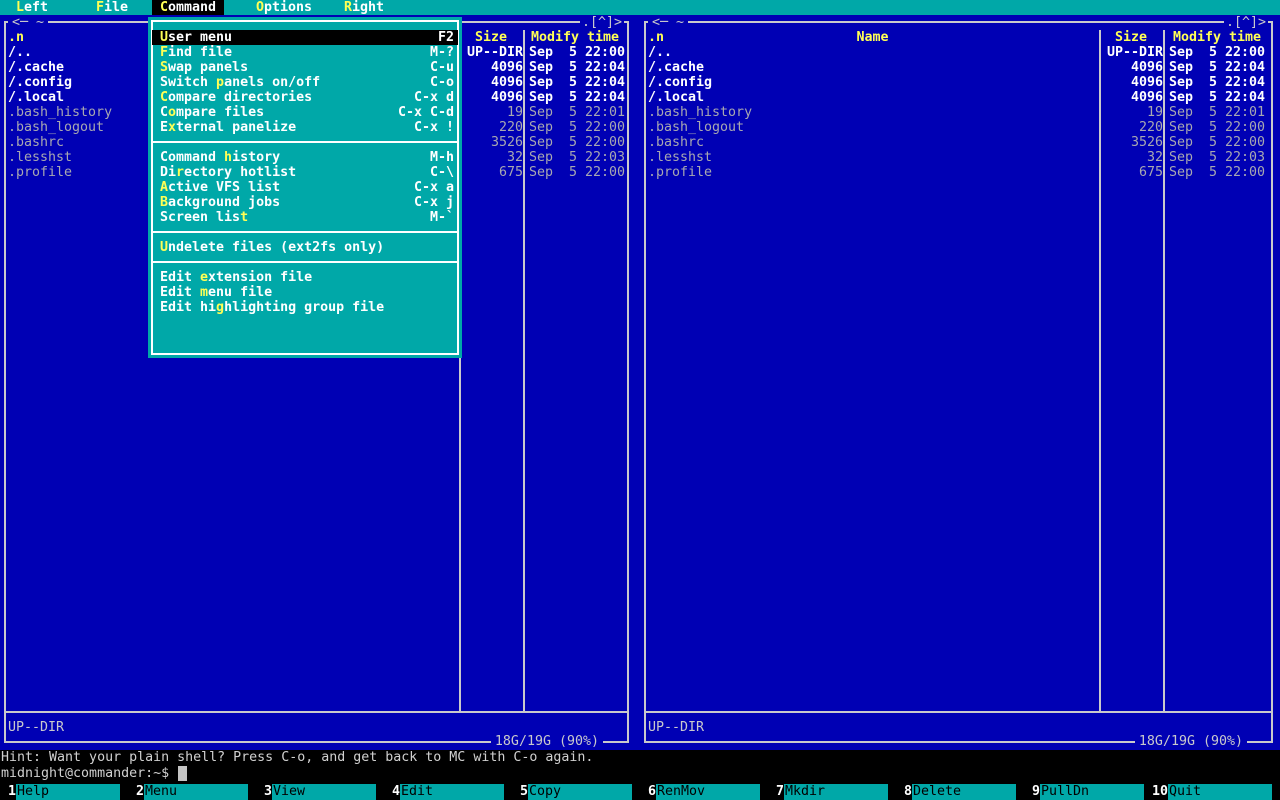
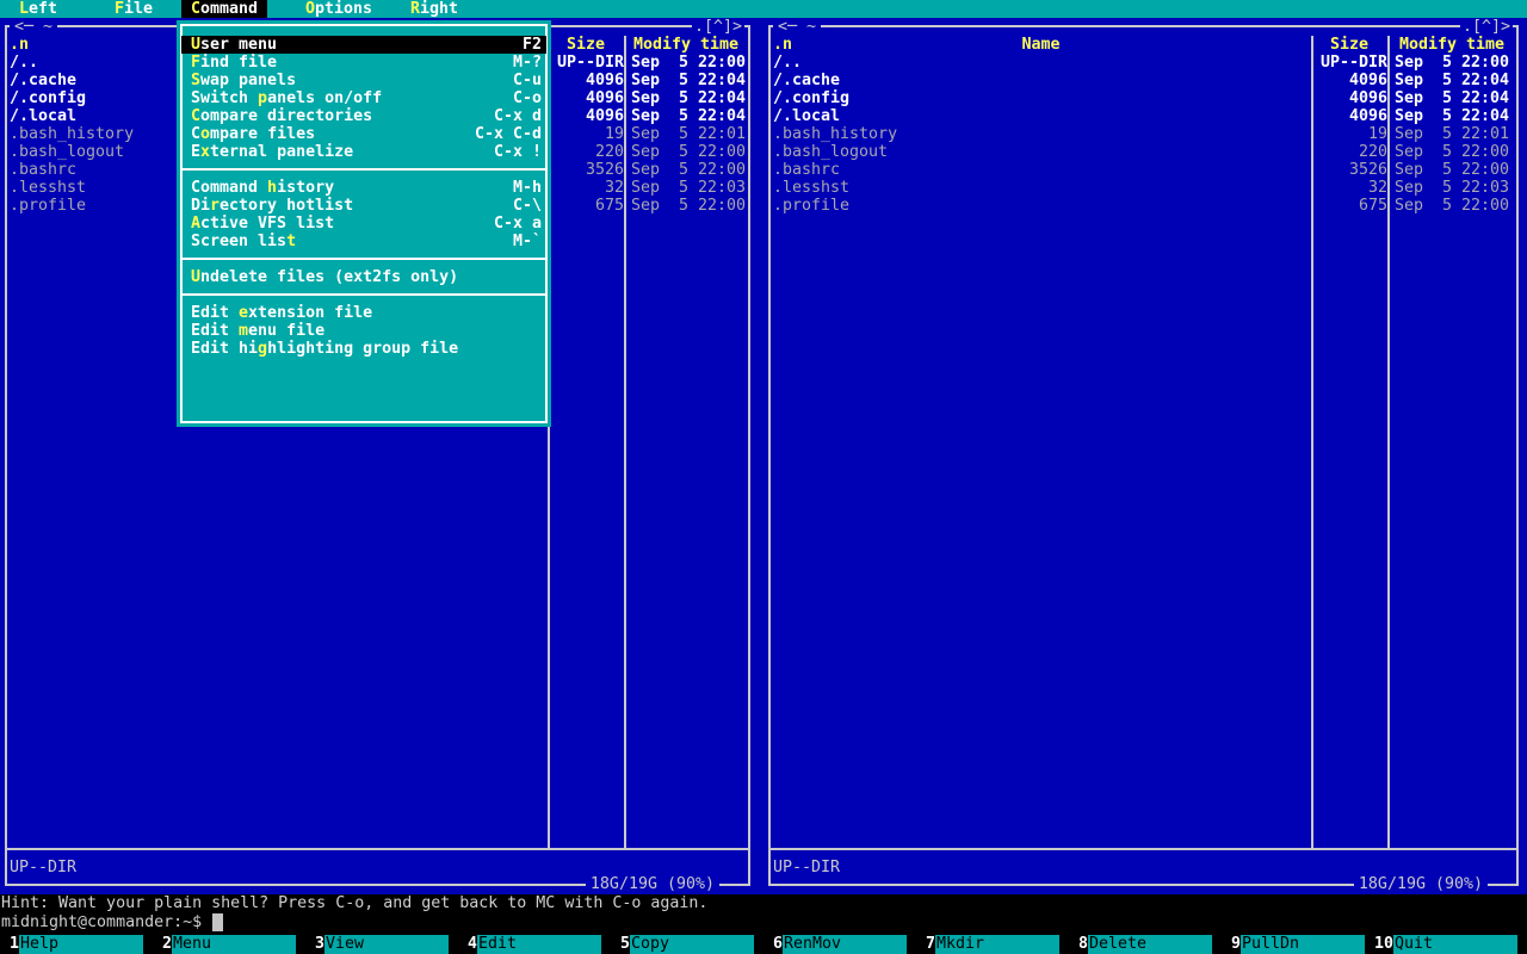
  Left
  File
  Command
  Options
  Right
  <─ ~
  .[^]>
  .n
  Size
  Modify time
  /..
  UP--DIR
  Sep 5 22:00
  /.cache
  4096
  Sep 5 22:04
  /.config
  4096
  Sep 5 22:04
  /.local
  4096
  Sep 5 22:04
  .bash_history
  19
  Sep 5 22:01
  .bash_logout
  220
  Sep 5 22:00
  .bashrc
  3526
  Sep 5 22:00
  .lesshst
  32
  Sep 5 22:03
  .profile
  675
  Sep 5 22:00
  UP--DIR
  18G/19G (90%)
  <─ ~
  .[^]>
  .n
  Name
  Size
  Modify time
  /..
  UP--DIR
  Sep 5 22:00
  /.cache
  4096
  Sep 5 22:04
  /.config
  4096
  Sep 5 22:04
  /.local
  4096
  Sep 5 22:04
  .bash_history
  19
  Sep 5 22:01
  .bash_logout
  220
  Sep 5 22:00
  .bashrc
  3526
  Sep 5 22:00
  .lesshst
  32
  Sep 5 22:03
  .profile
  675
  Sep 5 22:00
  UP--DIR
  18G/19G (90%)
  U
  ser menu
  F2
  F
  ind file
  M-?
  S
  wap panels
  C-u
  Switch
  p
  anels on/off
  C-o
  C
  ompare directories
  C-x d
  C
  o
  mpare files
  C-x C-d
  E
  x
  ternal panelize
  C-x !
  Command
  h
  istory
  M-h
  Di
  r
  ectory hotlist
  C-\
  A
  ctive VFS list
  C-x a
- B
- ackground jobs
- C-x j
  Screen lis
  t
  M-`
  U
  ndelete files (ext2fs only)
  Edit
  e
  xtension file
  Edit
  m
  enu file
  Edit hi
  g
  hlighting group file
  Hint: Want your plain shell? Press C-o, and get back to MC with C-o again.
  midnight@commander:~$
  1
  Help
  2
  Menu
  3
  View
  4
  Edit
  5
  Copy
  6
  RenMov
  7
  Mkdir
  8
  Delete
  9
  PullDn
  10
  Quit
